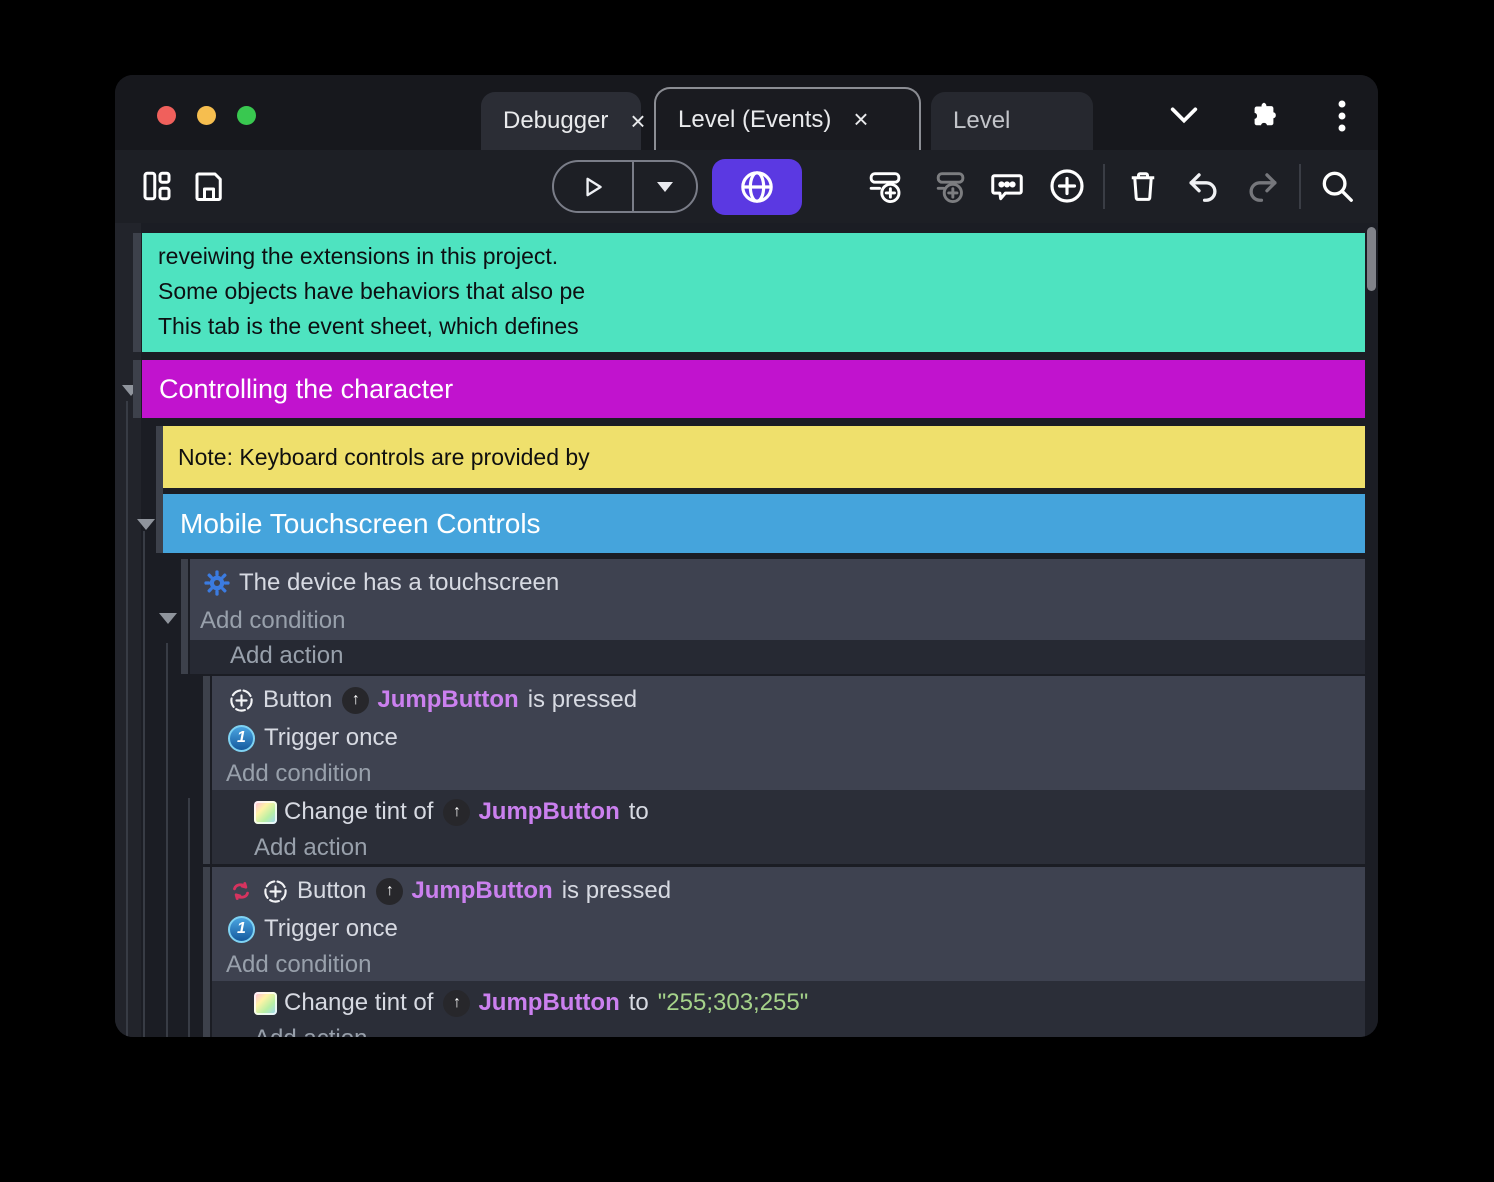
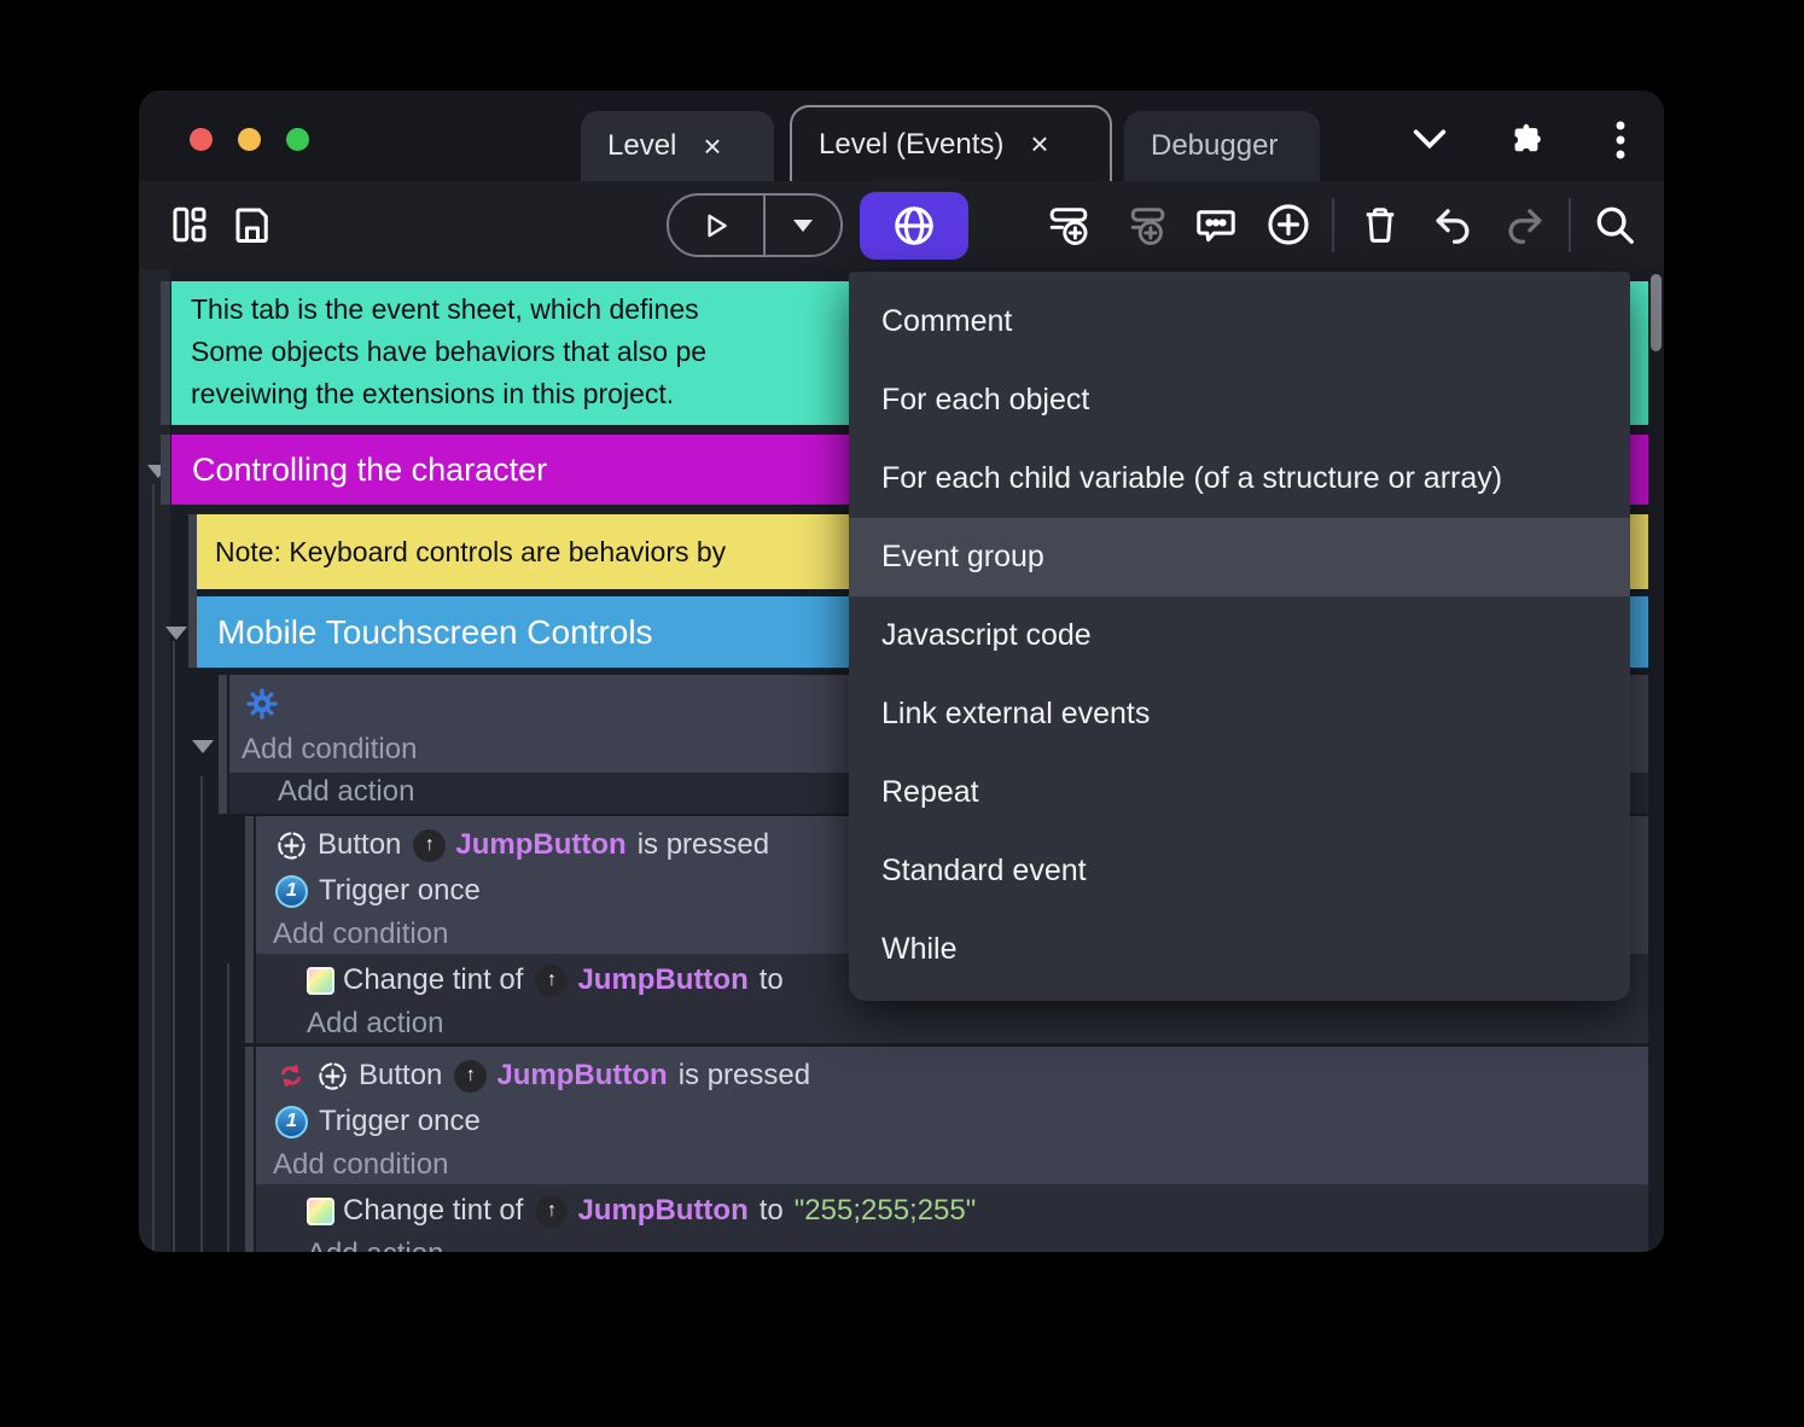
- Debugger
+ Level
  ×
  Level (Events)
  ×
- Level
+ Debugger
- reveiwing the extensions in this project.
+ This tab is the event sheet, which defines
  Some objects have behaviors that also pe
- This tab is the event sheet, which defines
+ reveiwing the extensions in this project.
  Controlling the character
- Note: Keyboard controls are provided by
+ Note: Keyboard controls are behaviors by
  Mobile Touchscreen Controls
- The device has a touchscreen
  Add condition
  Add action
  Button
  ↑
  JumpButton
  is pressed
  1
  Trigger once
  Add condition
  Change tint of
  ↑
  JumpButton
  to
  Add action
  Button
  ↑
  JumpButton
  is pressed
  1
  Trigger once
  Add condition
  Change tint of
  ↑
  JumpButton
  to
- "255;303;255"
+ "255;255;255"
+ Comment
+ For each object
+ For each child variable (of a structure or array)
+ Event group
+ Javascript code
+ Link external events
+ Repeat
+ Standard event
+ While
